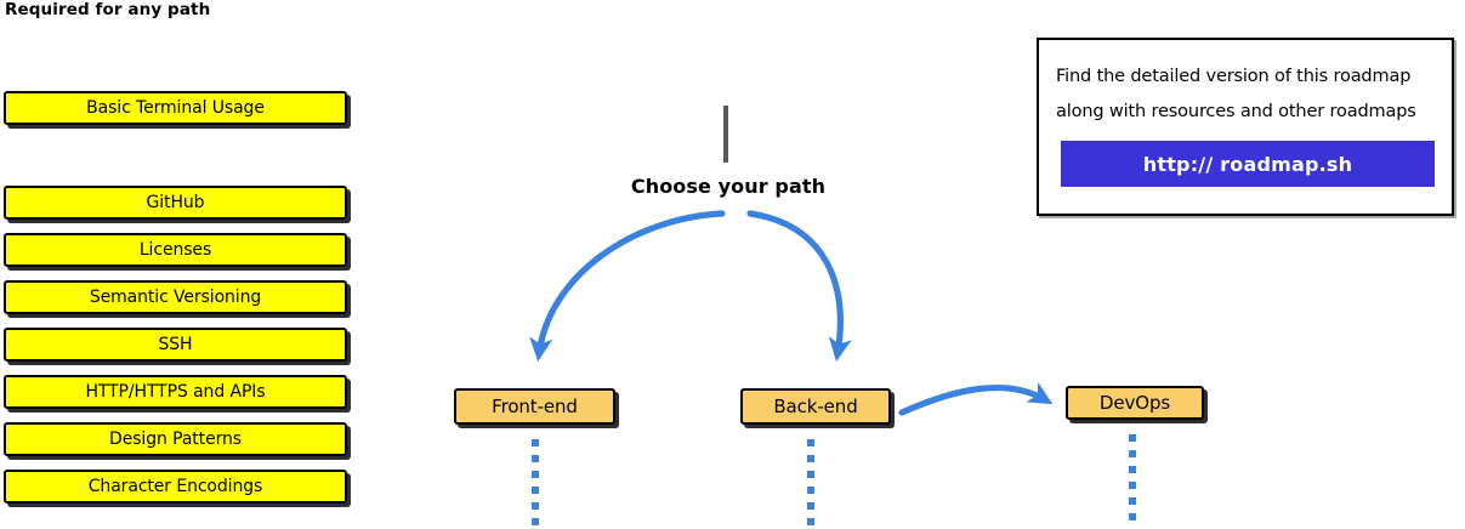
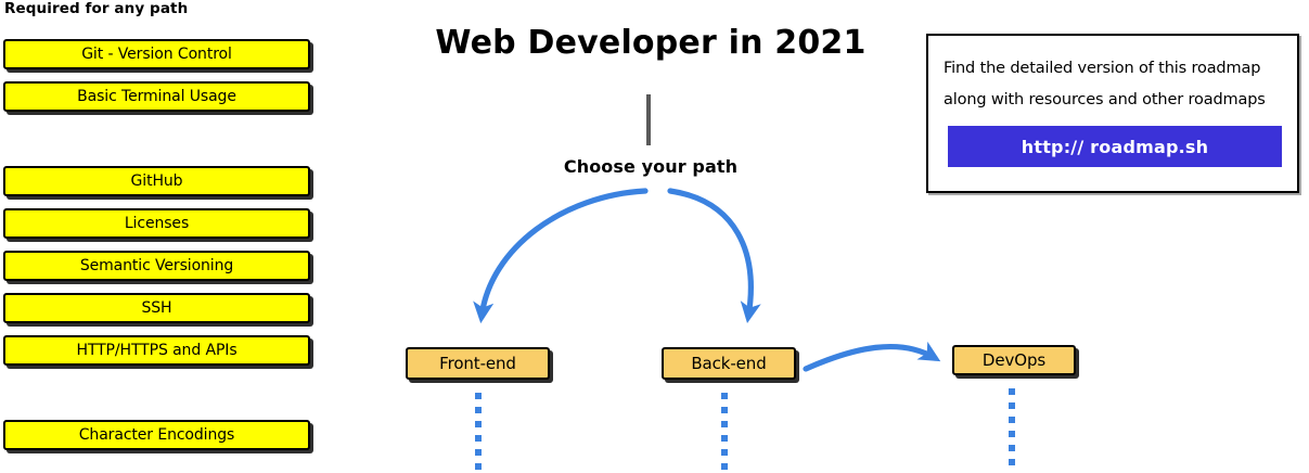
  Required for any path
+ Git - Version Control
  Basic Terminal Usage
  GitHub
  Licenses
  Semantic Versioning
  SSH
  HTTP/HTTPS and APIs
- Design Patterns
  Character Encodings
+ Web Developer in 2021
  Choose your path
  Front-end
  Back-end
  DevOps
  Find the detailed version of this roadmap
  along with resources and other roadmaps
  http:// roadmap.sh
